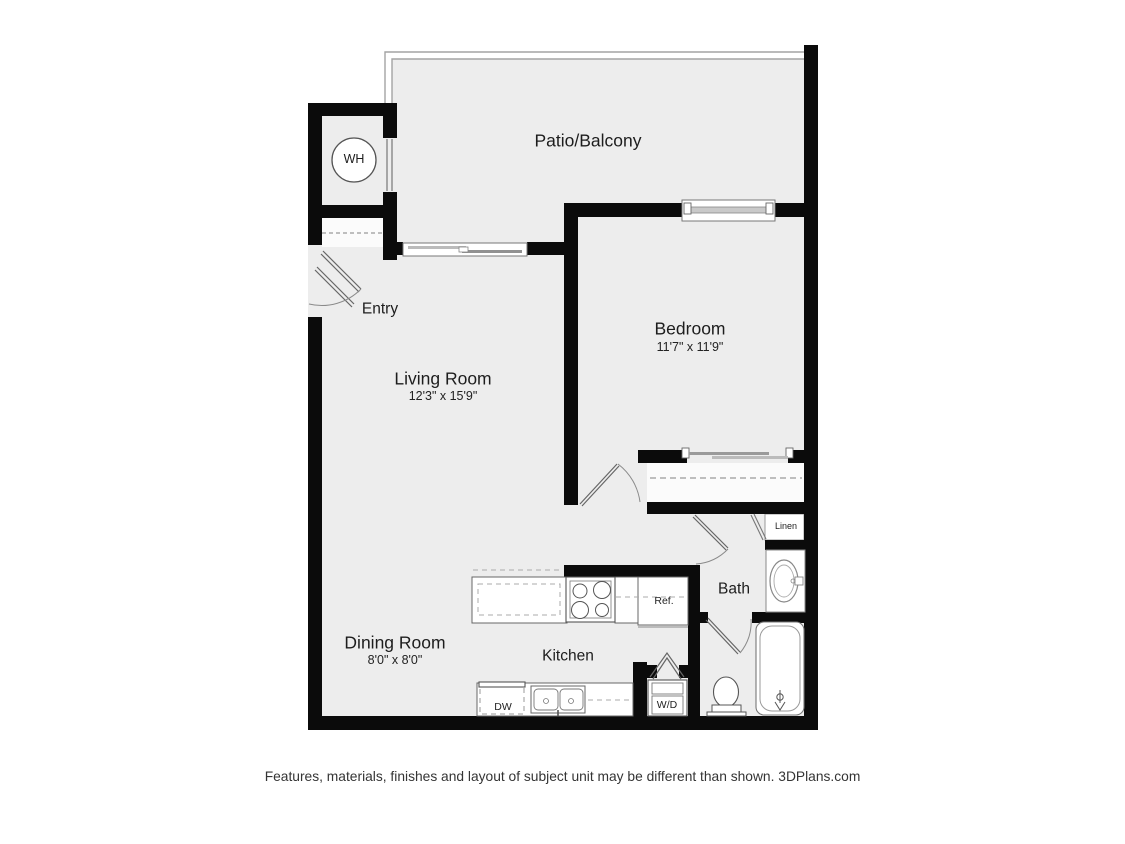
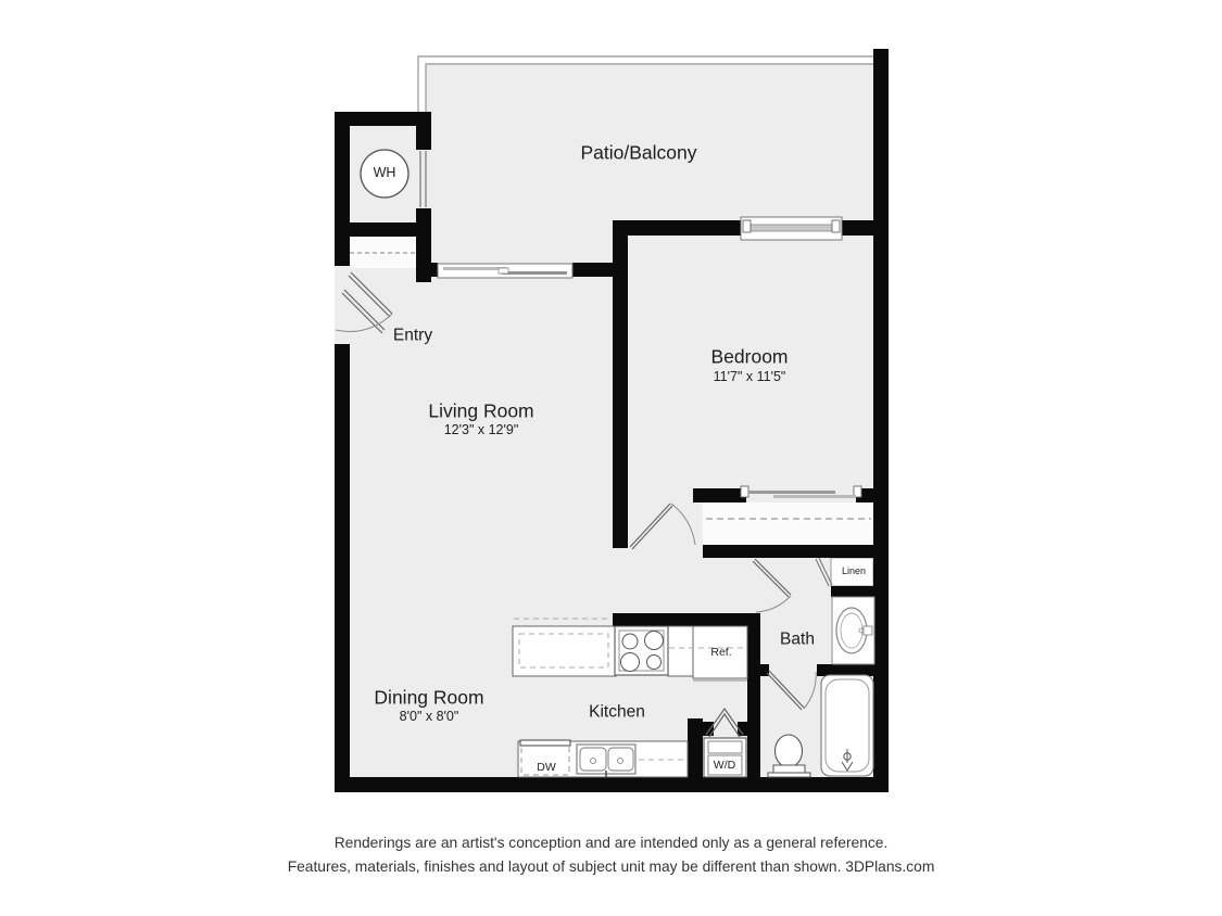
  Patio/Balcony
  WH
  Entry
  Bedroom
- 11'7" x 11'9"
+ 11'7" x 11'5"
  Living Room
- 12'3" x 15'9"
+ 12'3" x 12'9"
  Dining Room
  8'0" x 8'0"
  Kitchen
  Bath
  Linen
  Ref.
  DW
  W/D
+ Renderings are an artist's conception and are intended only as a general reference.
  Features, materials, finishes and layout of subject unit may be different than shown. 3DPlans.com
